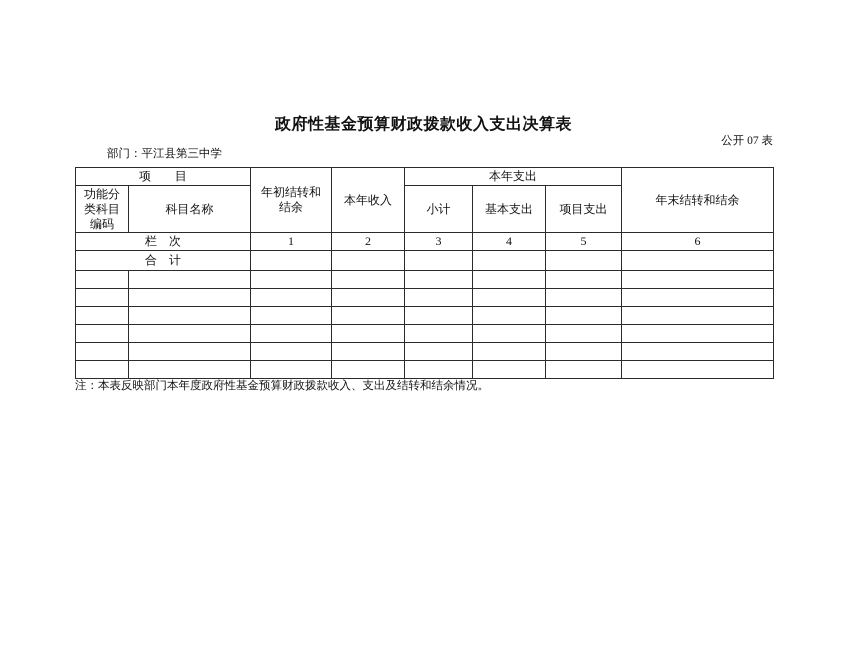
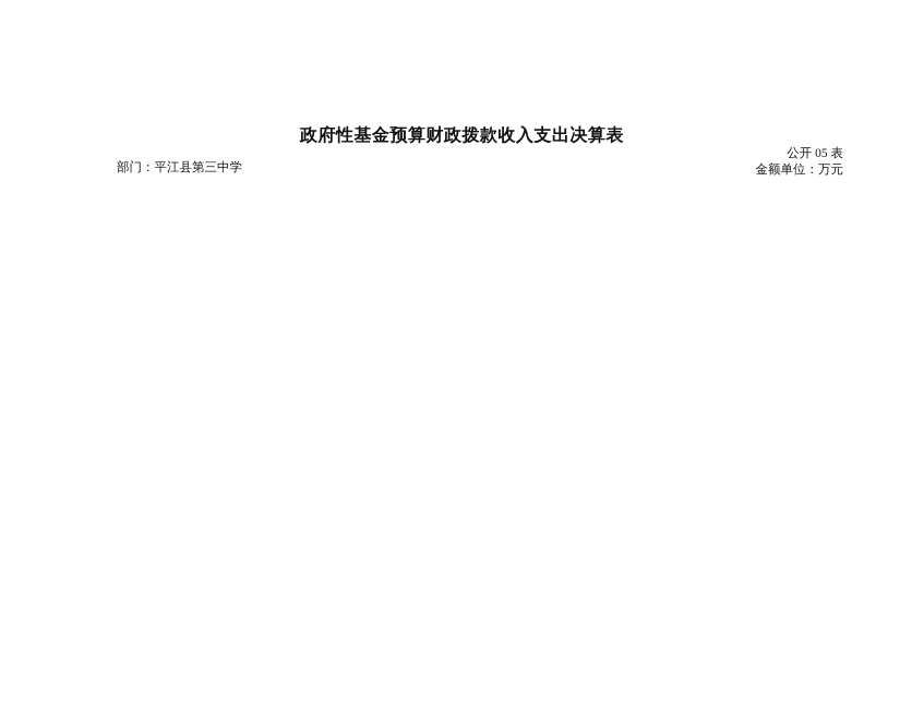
  政府性基金预算财政拨款收入支出决算表
- 公开 07 表
+ 公开 05 表
+ 金额单位：万元
  部门：平江县第三中学
- 项 目	年初结转和 结余	本年收入	本年支出	年末结转和结余
- 功能分 类科目 编码	科目名称	小计	基本支出	项目支出
- 栏 次	1	2	3	4	5	6
- 合 计
- 注：本表反映部门本年度政府性基金预算财政拨款收入、支出及结转和结余情况。
